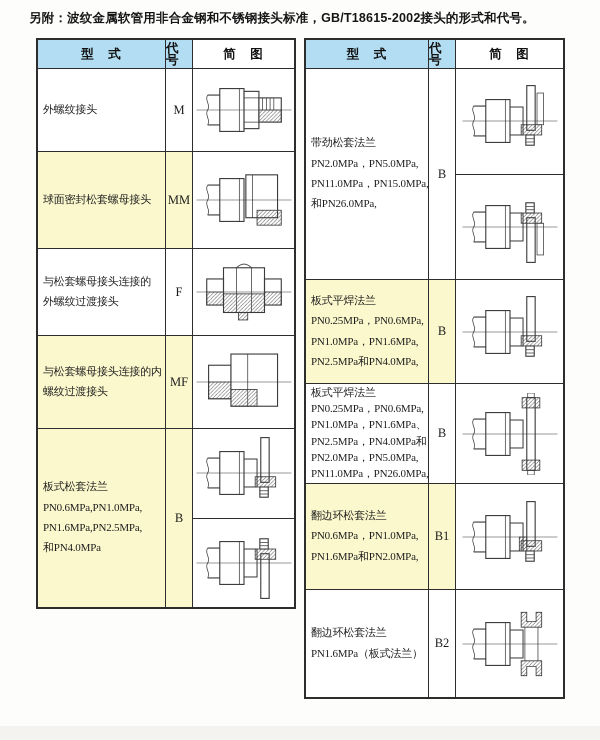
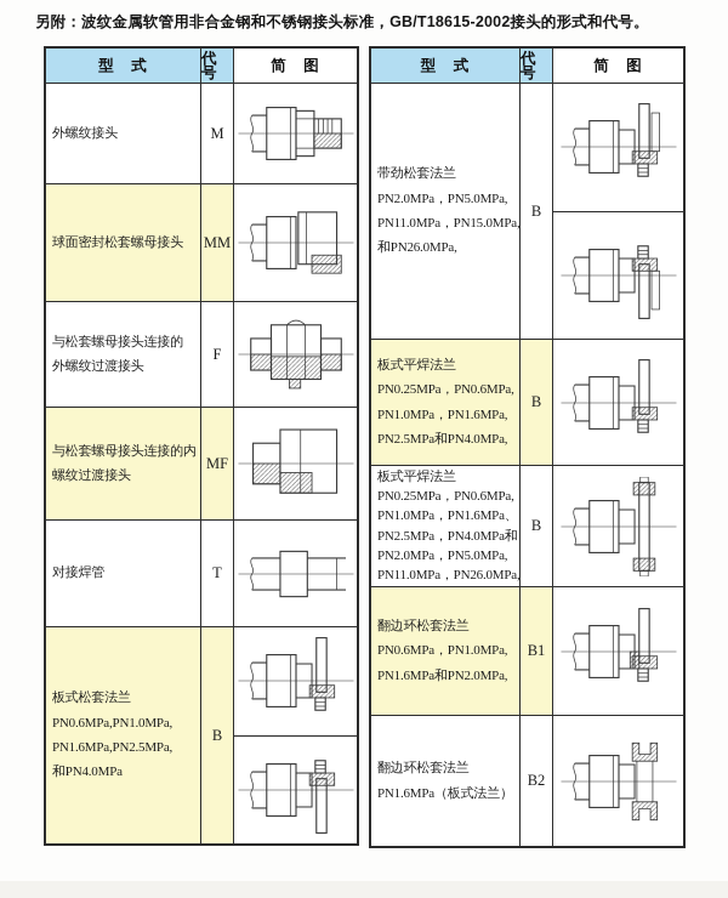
  另附：波纹金属软管用非合金钢和不锈钢接头标准，GB/T18615-2002接头的形式和代号。
  型 式
  代号
  简 图
  外螺纹接头
  M
  球面密封松套螺母接头
  MM
  与松套螺母接头连接的
  外螺纹过渡接头
  F
  与松套螺母接头连接的内
  螺纹过渡接头
  MF
+ 对接焊管
+ T
  板式松套法兰
  PN0.6MPa,PN1.0MPa,
  PN1.6MPa,PN2.5MPa,
  和PN4.0MPa
  B
  型 式
  代号
  简 图
  带劲松套法兰
  PN2.0MPa，PN5.0MPa,
  PN11.0MPa，PN15.0MPa,
  和PN26.0MPa,
  B
  板式平焊法兰
  PN0.25MPa，PN0.6MPa,
  PN1.0MPa，PN1.6MPa,
  PN2.5MPa和PN4.0MPa,
  B
  板式平焊法兰
  PN0.25MPa，PN0.6MPa,
  PN1.0MPa，PN1.6MPa、
  PN2.5MPa，PN4.0MPa和
  PN2.0MPa，PN5.0MPa,
  PN11.0MPa，PN26.0MPa,
  B
  翻边环松套法兰
  PN0.6MPa，PN1.0MPa,
  PN1.6MPa和PN2.0MPa,
  B1
  翻边环松套法兰
  PN1.6MPa（板式法兰）
  B2
